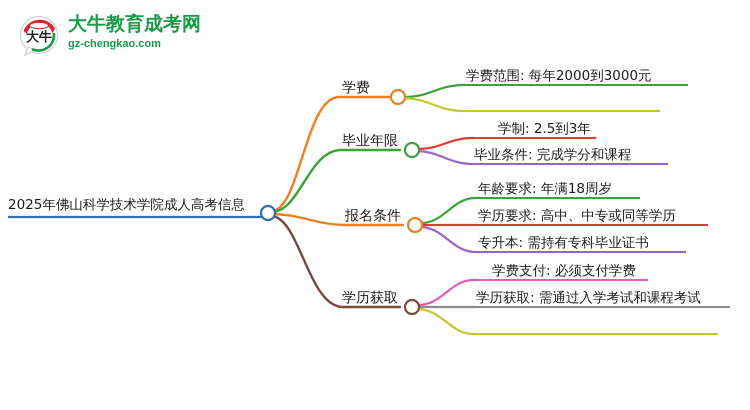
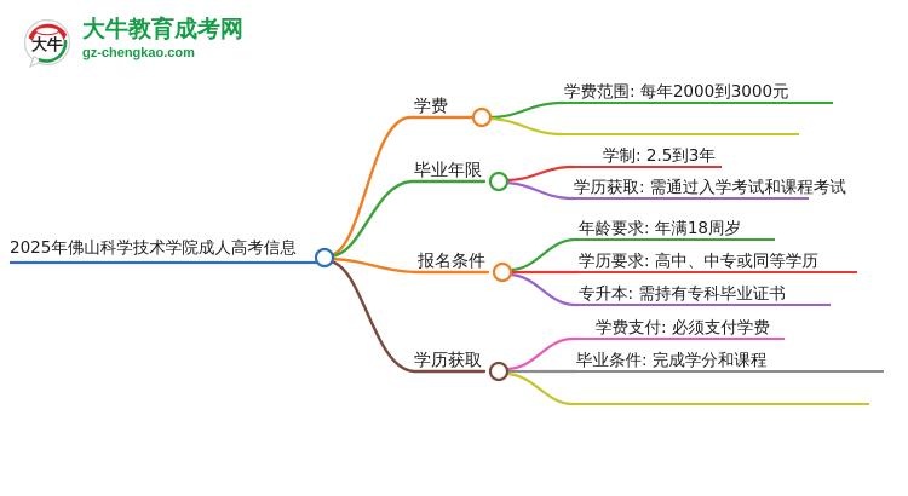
  大牛
  大牛教育成考网
  gz-chengkao.com
  2025年佛山科学技术学院成人高考信息
  学费
  毕业年限
  报名条件
  学历获取
  学费范围: 每年2000到3000元
  学制: 2.5到3年
- 毕业条件: 完成学分和课程
+ 学历获取: 需通过入学考试和课程考试
  年龄要求: 年满18周岁
  学历要求: 高中、中专或同等学历
  专升本: 需持有专科毕业证书
  学费支付: 必须支付学费
- 学历获取: 需通过入学考试和课程考试
+ 毕业条件: 完成学分和课程
